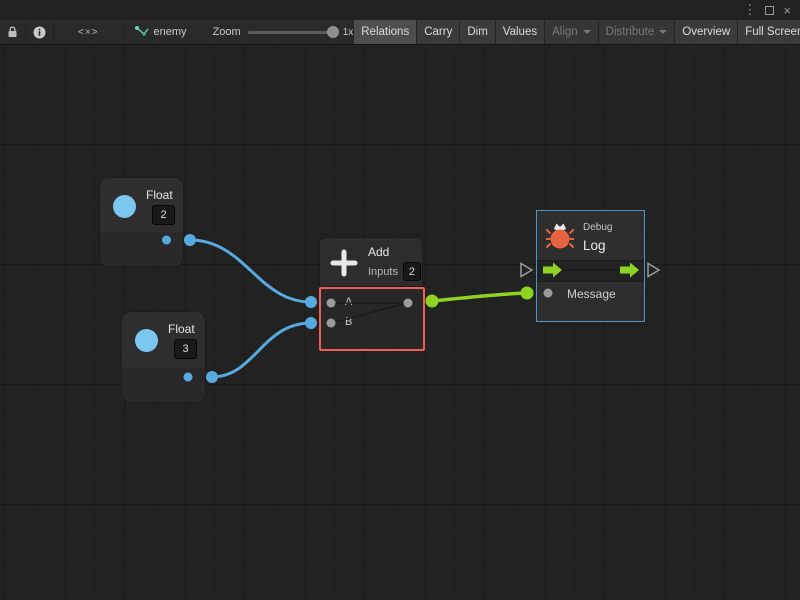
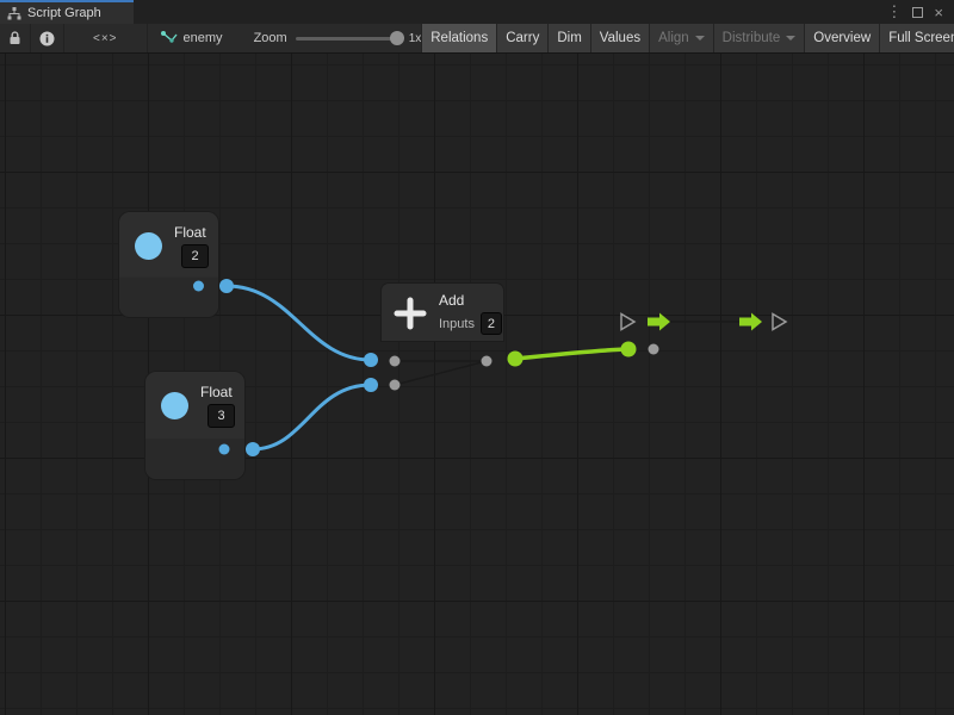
+ Script Graph
  ⋮
  ×
  <×>
  enemy
  Zoom
  1x
  Relations
  Carry
  Dim
  Values
  Align
  Distribute
  Overview
  Full Scree
  Float
  2
  Float
  3
  Add
  Inputs
  2
- A
- B
- Debug
- Log
- Message
